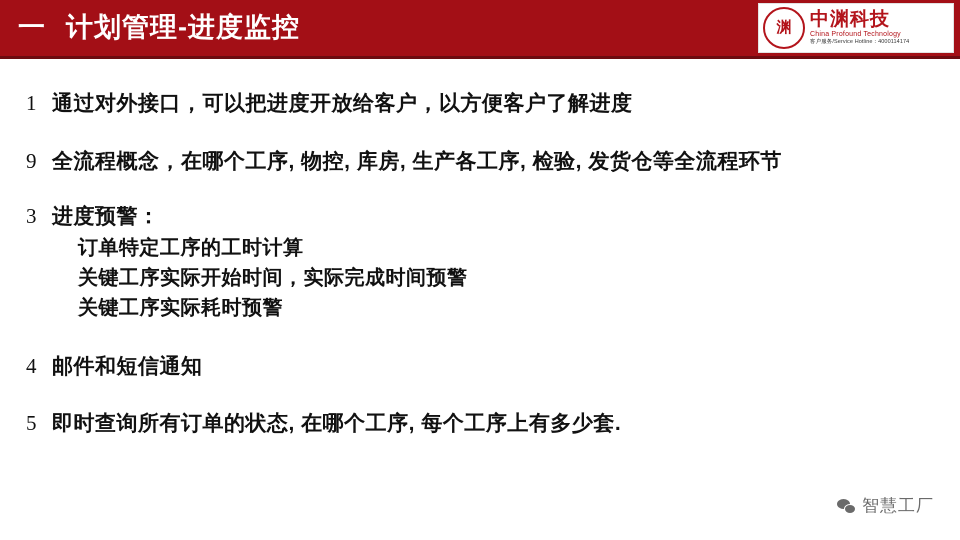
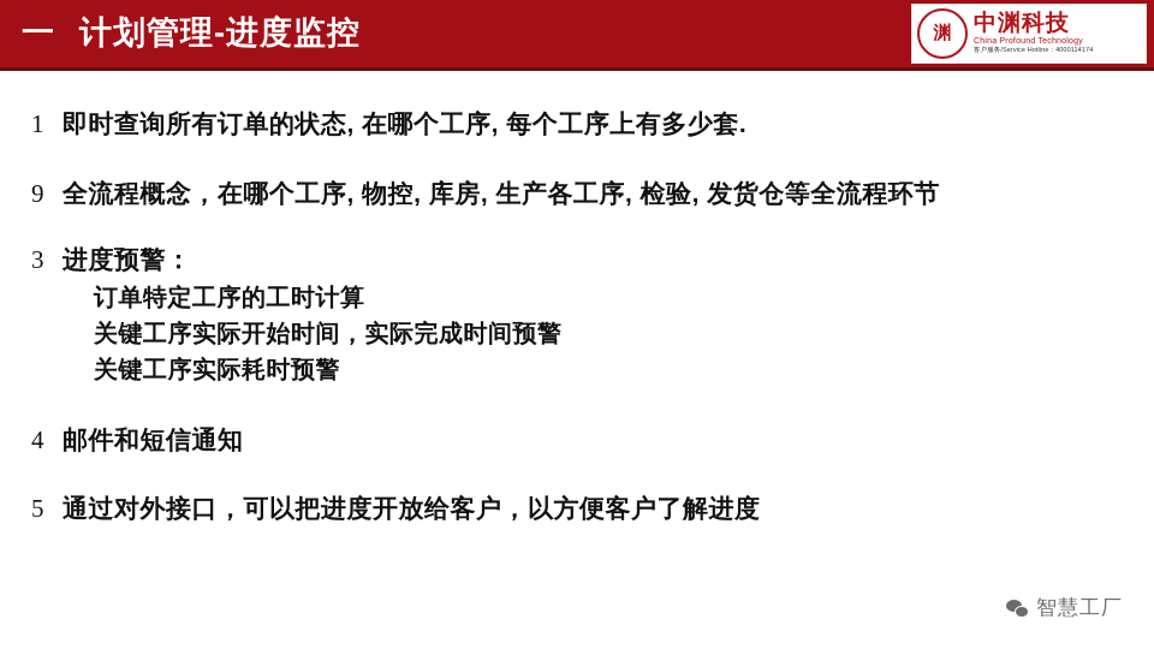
  一
  计划管理-进度监控
  渊
  中渊科技
  1
- 通过对外接口，可以把进度开放给客户，以方便客户了解进度
+ 即时查询所有订单的状态, 在哪个工序, 每个工序上有多少套.
  9
  全流程概念，在哪个工序, 物控, 库房, 生产各工序, 检验, 发货仓等全流程环节
  3
  进度预警：
  订单特定工序的工时计算
  关键工序实际开始时间，实际完成时间预警
  关键工序实际耗时预警
  4
  邮件和短信通知
  5
- 即时查询所有订单的状态, 在哪个工序, 每个工序上有多少套.
+ 通过对外接口，可以把进度开放给客户，以方便客户了解进度
  智慧工厂
